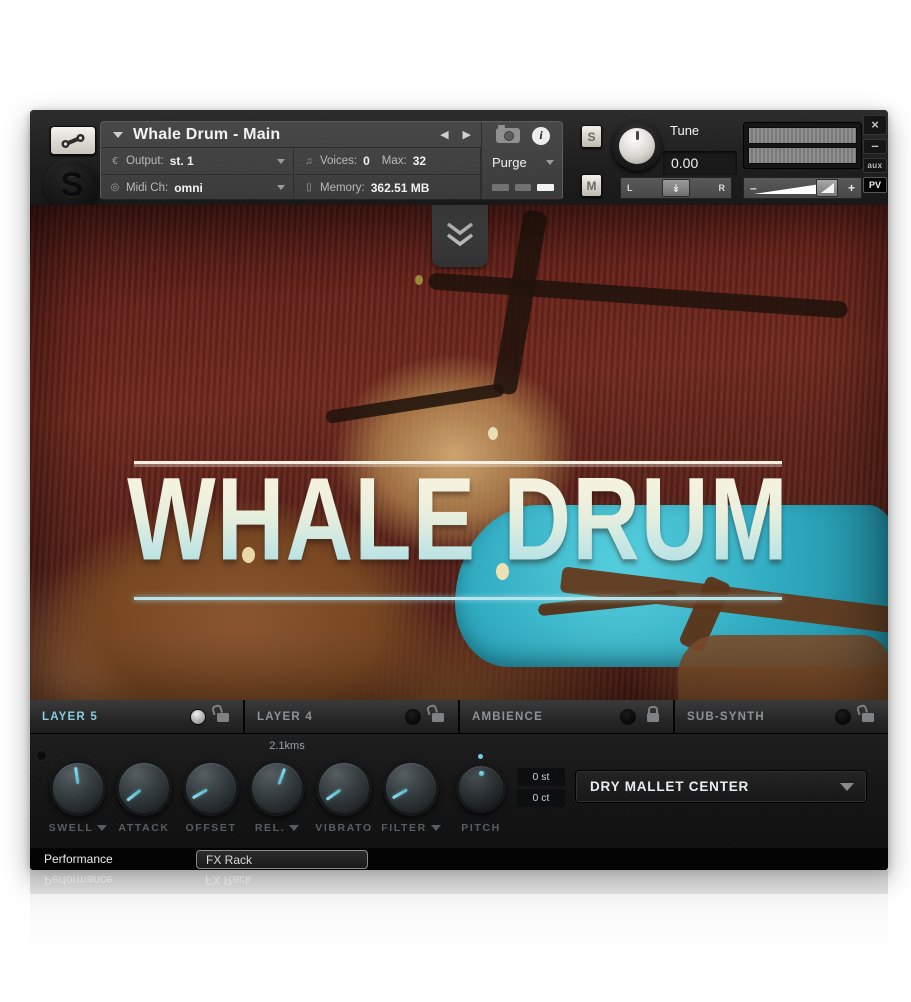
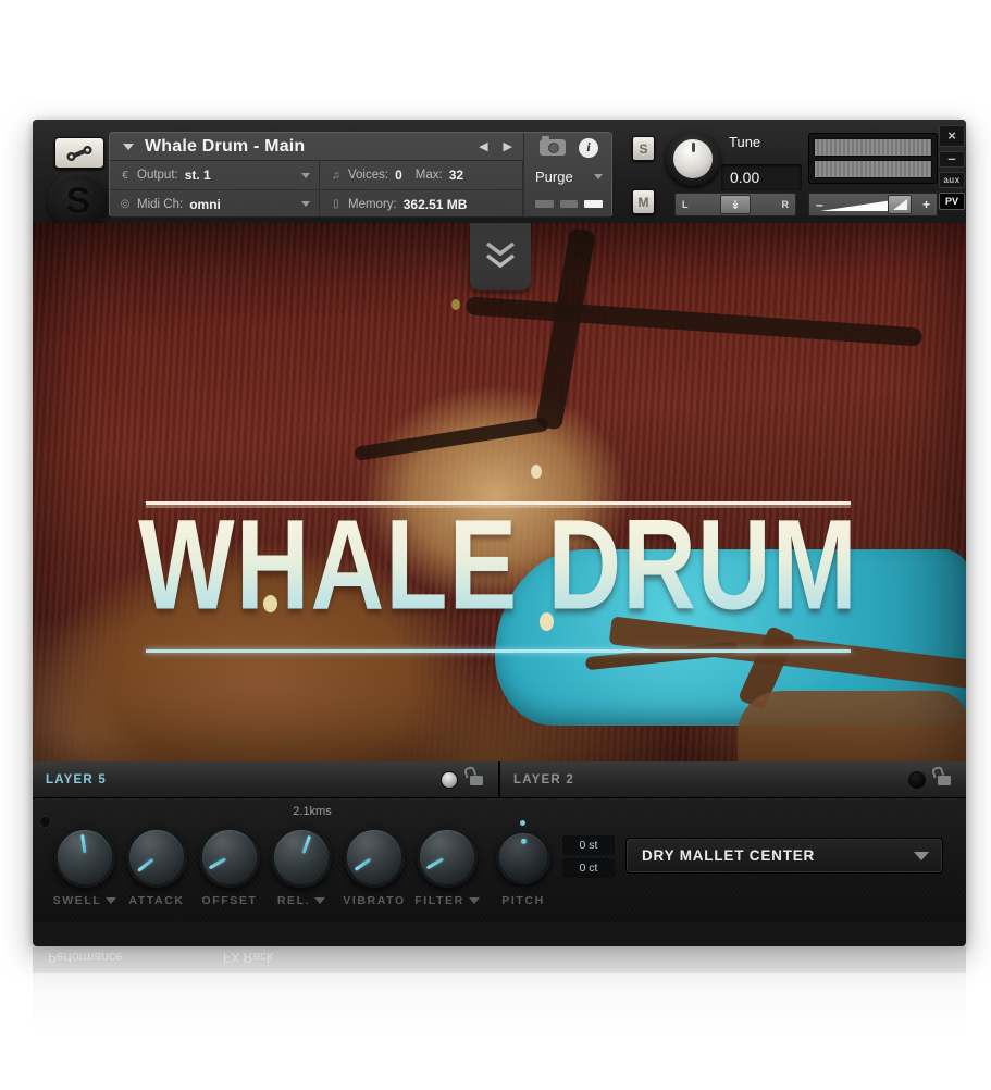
  WHALE DRUM
  LAYER 5
- LAYER 4
+ LAYER 2
- AMBIENCE
- SUB-SYNTH
- Performance
- FX Rack
